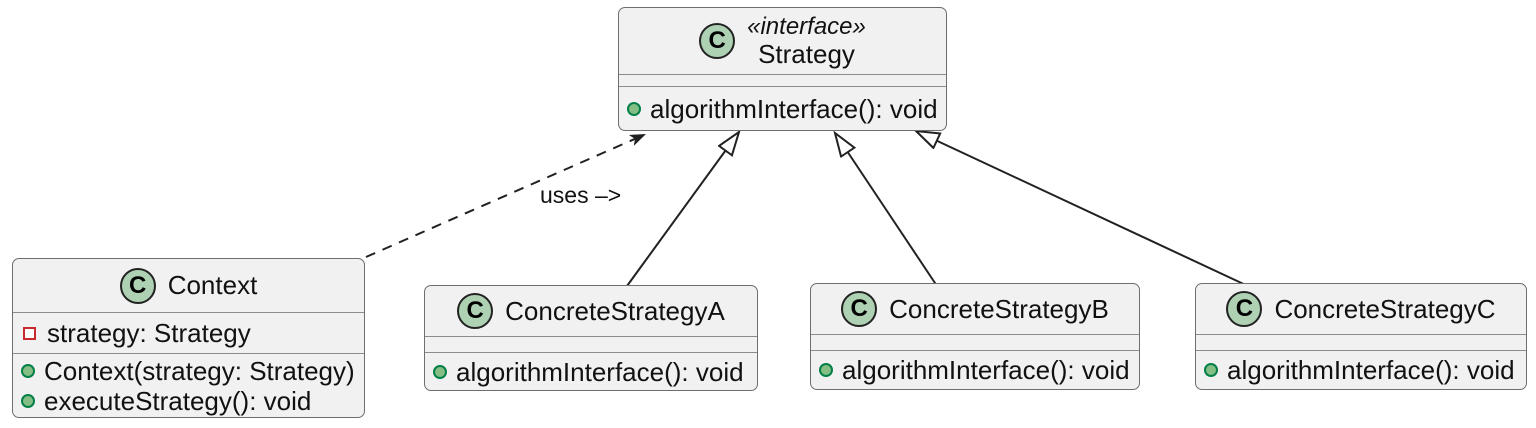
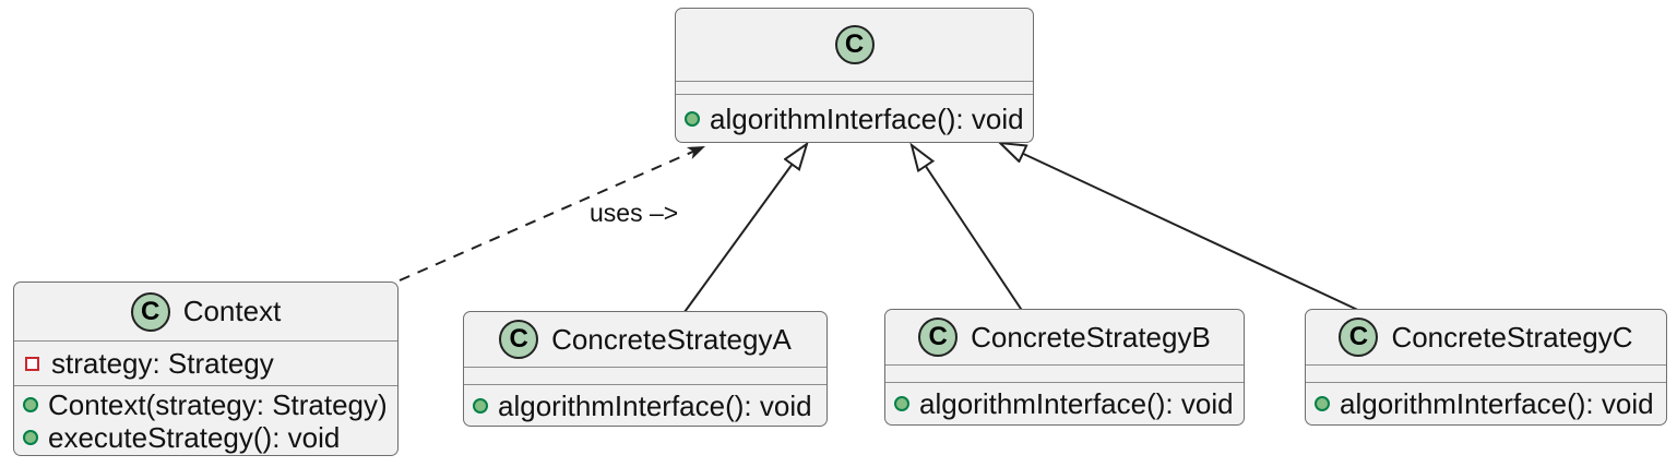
  uses –>
  C
- «interface»
- Strategy
  algorithmInterface(): void
  C
  Context
  strategy: Strategy
  Context(strategy: Strategy)
  executeStrategy(): void
  C
  ConcreteStrategyA
  algorithmInterface(): void
  C
  ConcreteStrategyB
  algorithmInterface(): void
  C
  ConcreteStrategyC
  algorithmInterface(): void
